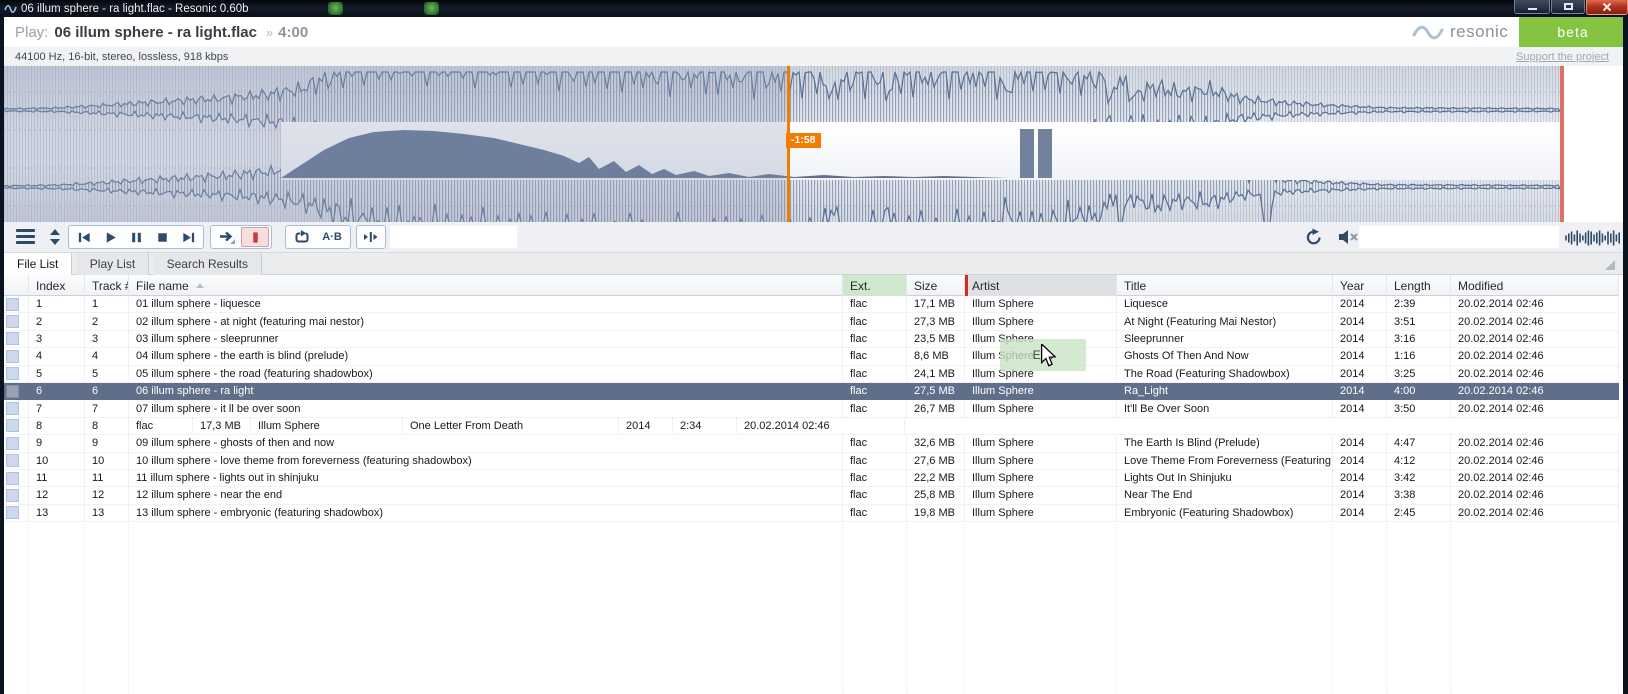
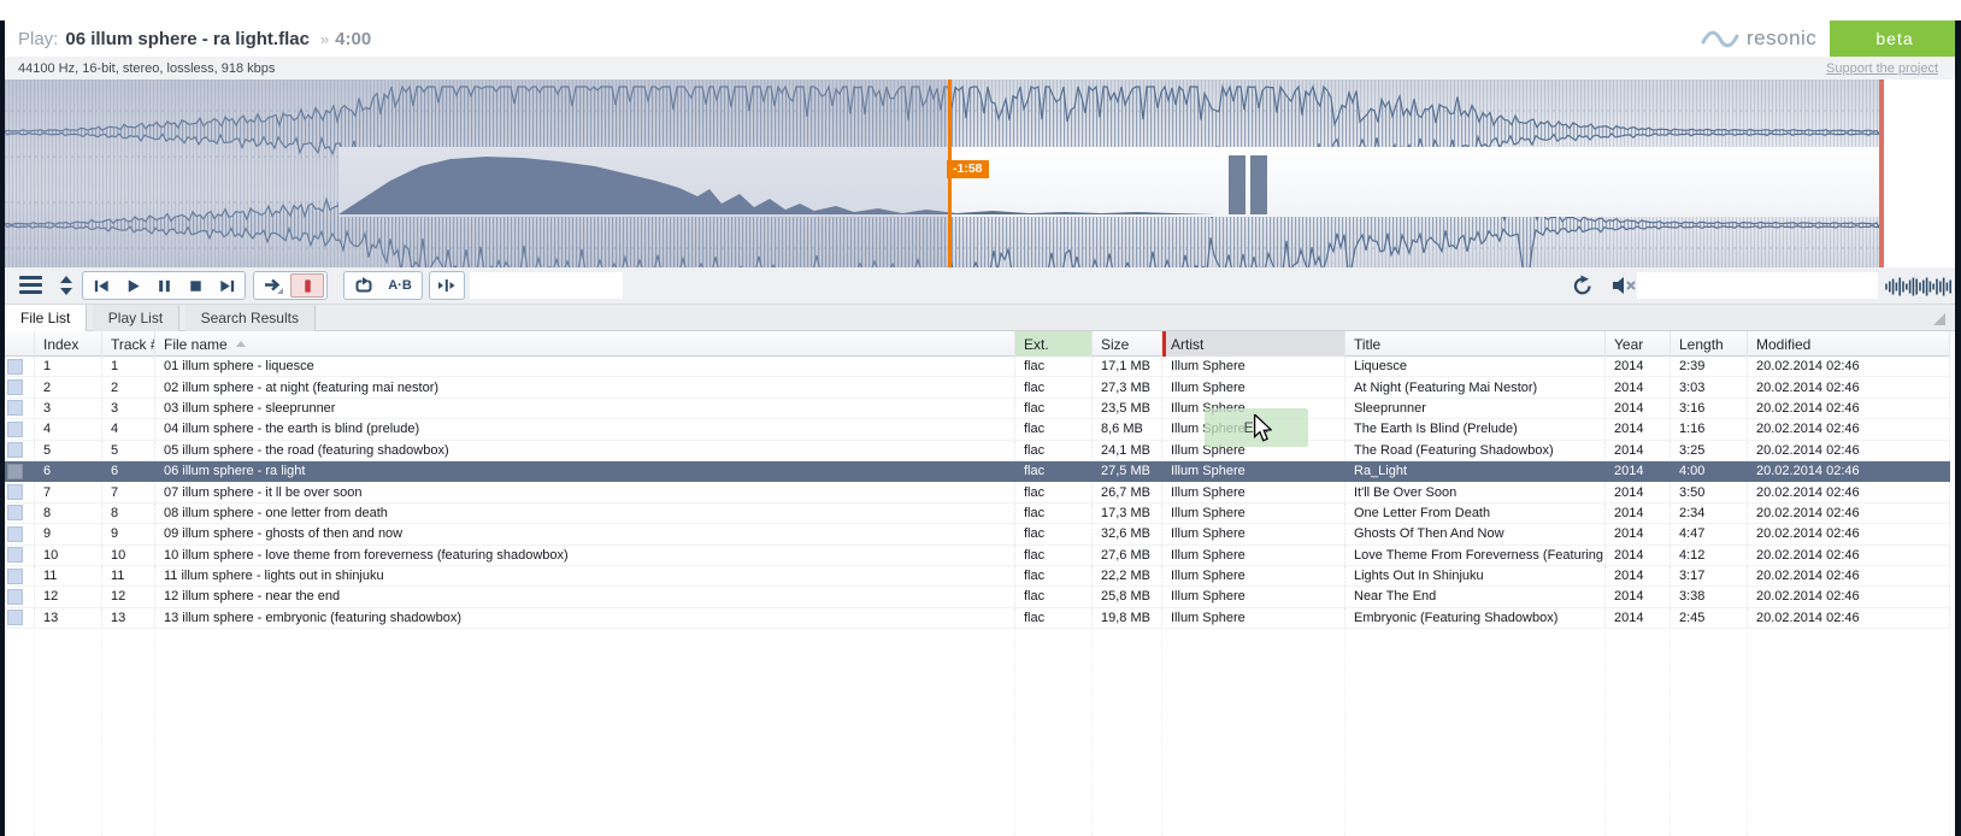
- 06 illum sphere - ra light.flac - Resonic 0.60b
  Play:
  06 illum sphere - ra light.flac
  »
  4:00
  resonic
  beta
  44100 Hz, 16-bit, stereo, lossless, 918 kbps
  Support the project
  -1:58
  A·B
  File List Play List Search Results
  Index
  Track #
  File name
  Ext.
  Size
  Artist
  Title
  Year
  Length
  Modified
  1
  1
  01 illum sphere - liquesce
  flac
  17,1 MB
  Illum Sphere
  Liquesce
  2014
  2:39
  20.02.2014 02:46
  2
  2
  02 illum sphere - at night (featuring mai nestor)
  flac
  27,3 MB
  Illum Sphere
  At Night (Featuring Mai Nestor)
  2014
- 3:51
+ 3:03
  20.02.2014 02:46
  3
  3
  03 illum sphere - sleeprunner
  flac
  23,5 MB
  Illum Sphere
  Sleeprunner
  2014
  3:16
  20.02.2014 02:46
  4
  4
  04 illum sphere - the earth is blind (prelude)
  flac
  8,6 MB
  Illum Sphere
- Ghosts Of Then And Now
+ The Earth Is Blind (Prelude)
  2014
  1:16
  20.02.2014 02:46
  5
  5
  05 illum sphere - the road (featuring shadowbox)
  flac
  24,1 MB
  Illum Sphere
  The Road (Featuring Shadowbox)
  2014
  3:25
  20.02.2014 02:46
  6
  6
  06 illum sphere - ra light
  flac
  27,5 MB
  Illum Sphere
  Ra_Light
  2014
  4:00
  20.02.2014 02:46
  7
  7
  07 illum sphere - it ll be over soon
  flac
  26,7 MB
  Illum Sphere
  It'll Be Over Soon
  2014
  3:50
  20.02.2014 02:46
  8
  8
+ 08 illum sphere - one letter from death
  flac
  17,3 MB
  Illum Sphere
  One Letter From Death
  2014
  2:34
  20.02.2014 02:46
  9
  9
  09 illum sphere - ghosts of then and now
  flac
  32,6 MB
  Illum Sphere
- The Earth Is Blind (Prelude)
+ Ghosts Of Then And Now
  2014
  4:47
  20.02.2014 02:46
  10
  10
  10 illum sphere - love theme from foreverness (featuring shadowbox)
  flac
  27,6 MB
  Illum Sphere
  Love Theme From Foreverness (Featuring.
  2014
  4:12
  20.02.2014 02:46
  11
  11
  11 illum sphere - lights out in shinjuku
  flac
  22,2 MB
  Illum Sphere
  Lights Out In Shinjuku
  2014
- 3:42
+ 3:17
  20.02.2014 02:46
  12
  12
  12 illum sphere - near the end
  flac
  25,8 MB
  Illum Sphere
  Near The End
  2014
  3:38
  20.02.2014 02:46
  13
  13
  13 illum sphere - embryonic (featuring shadowbox)
  flac
  19,8 MB
  Illum Sphere
  Embryonic (Featuring Shadowbox)
  2014
  2:45
  20.02.2014 02:46
